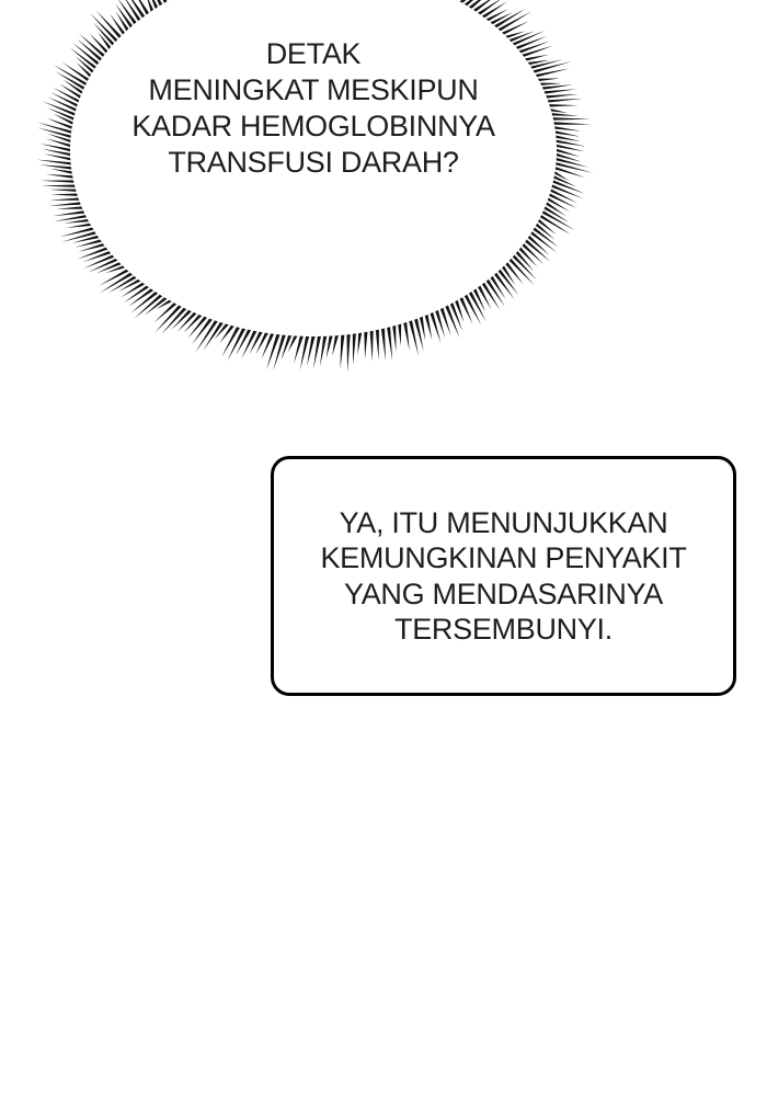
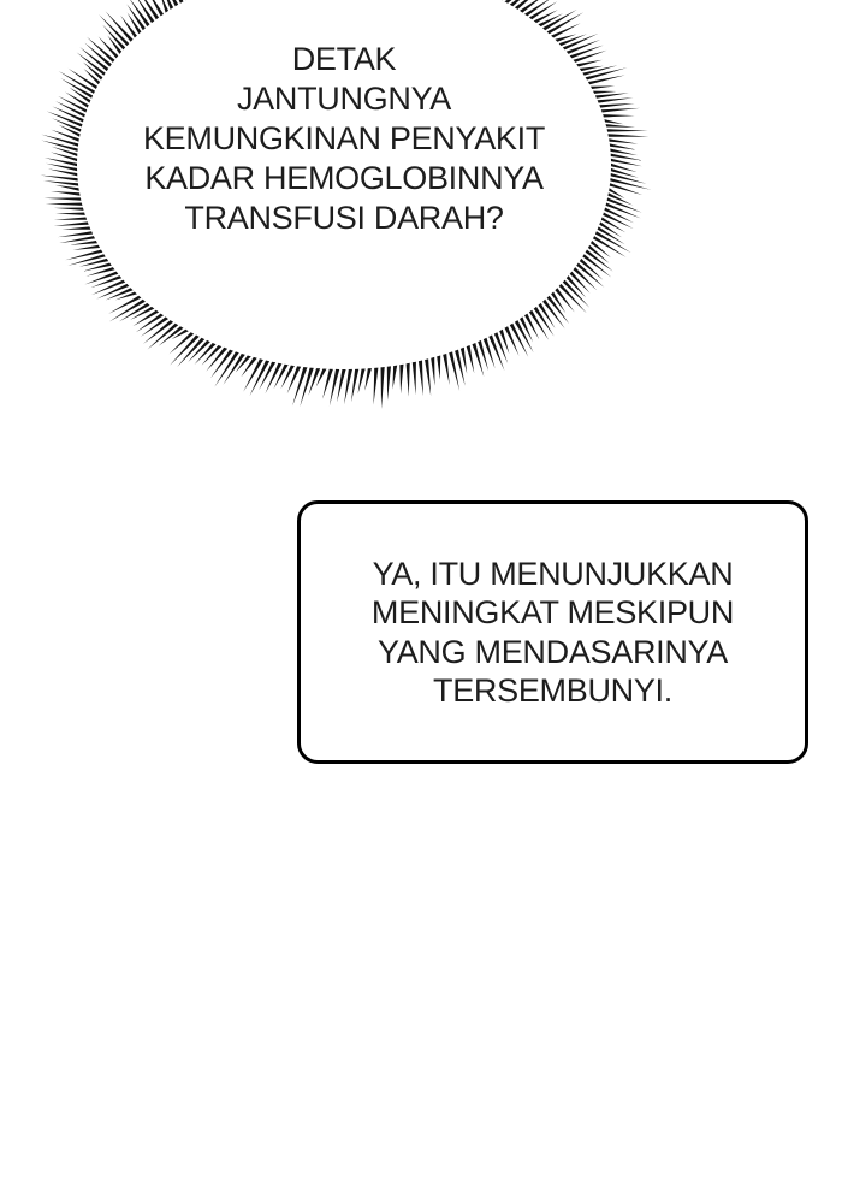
  DETAK
+ JANTUNGNYA
- MENINGKAT MESKIPUN
+ KEMUNGKINAN PENYAKIT
  KADAR HEMOGLOBINNYA
  TRANSFUSI DARAH?
  YA, ITU MENUNJUKKAN
- KEMUNGKINAN PENYAKIT
+ MENINGKAT MESKIPUN
  YANG MENDASARINYA
  TERSEMBUNYI.
